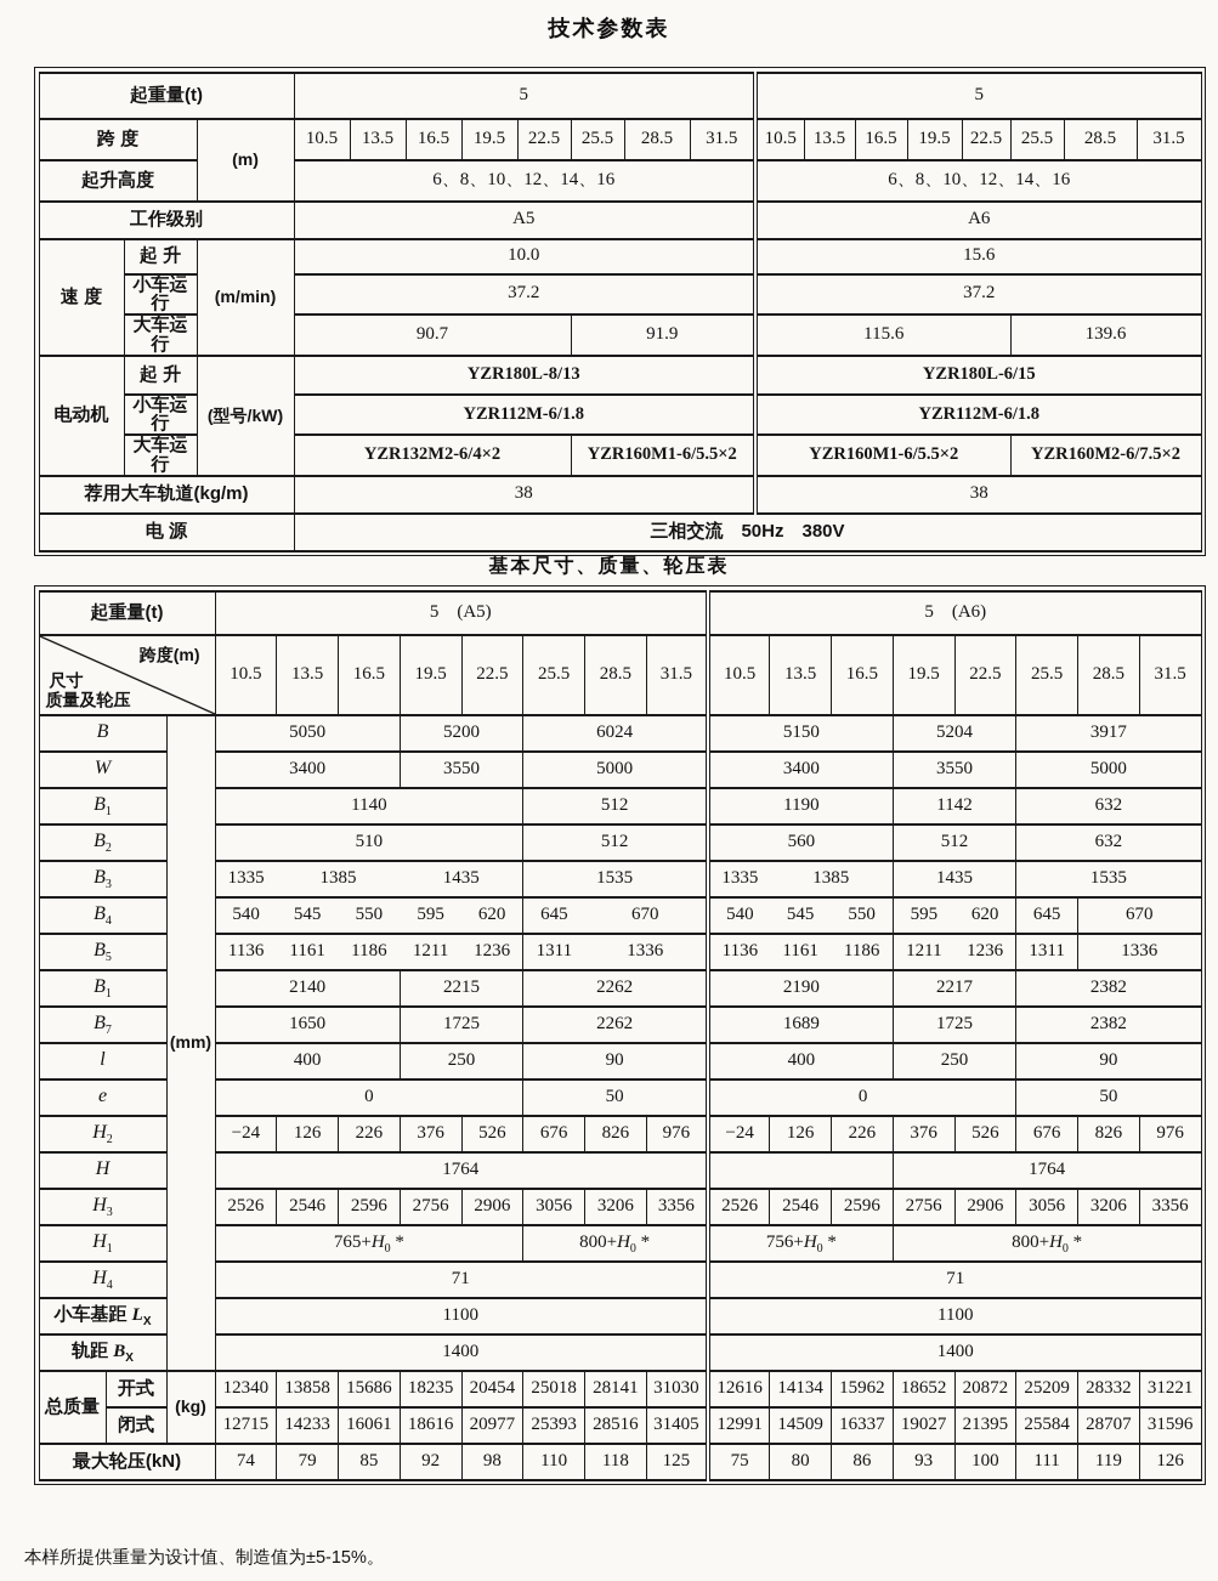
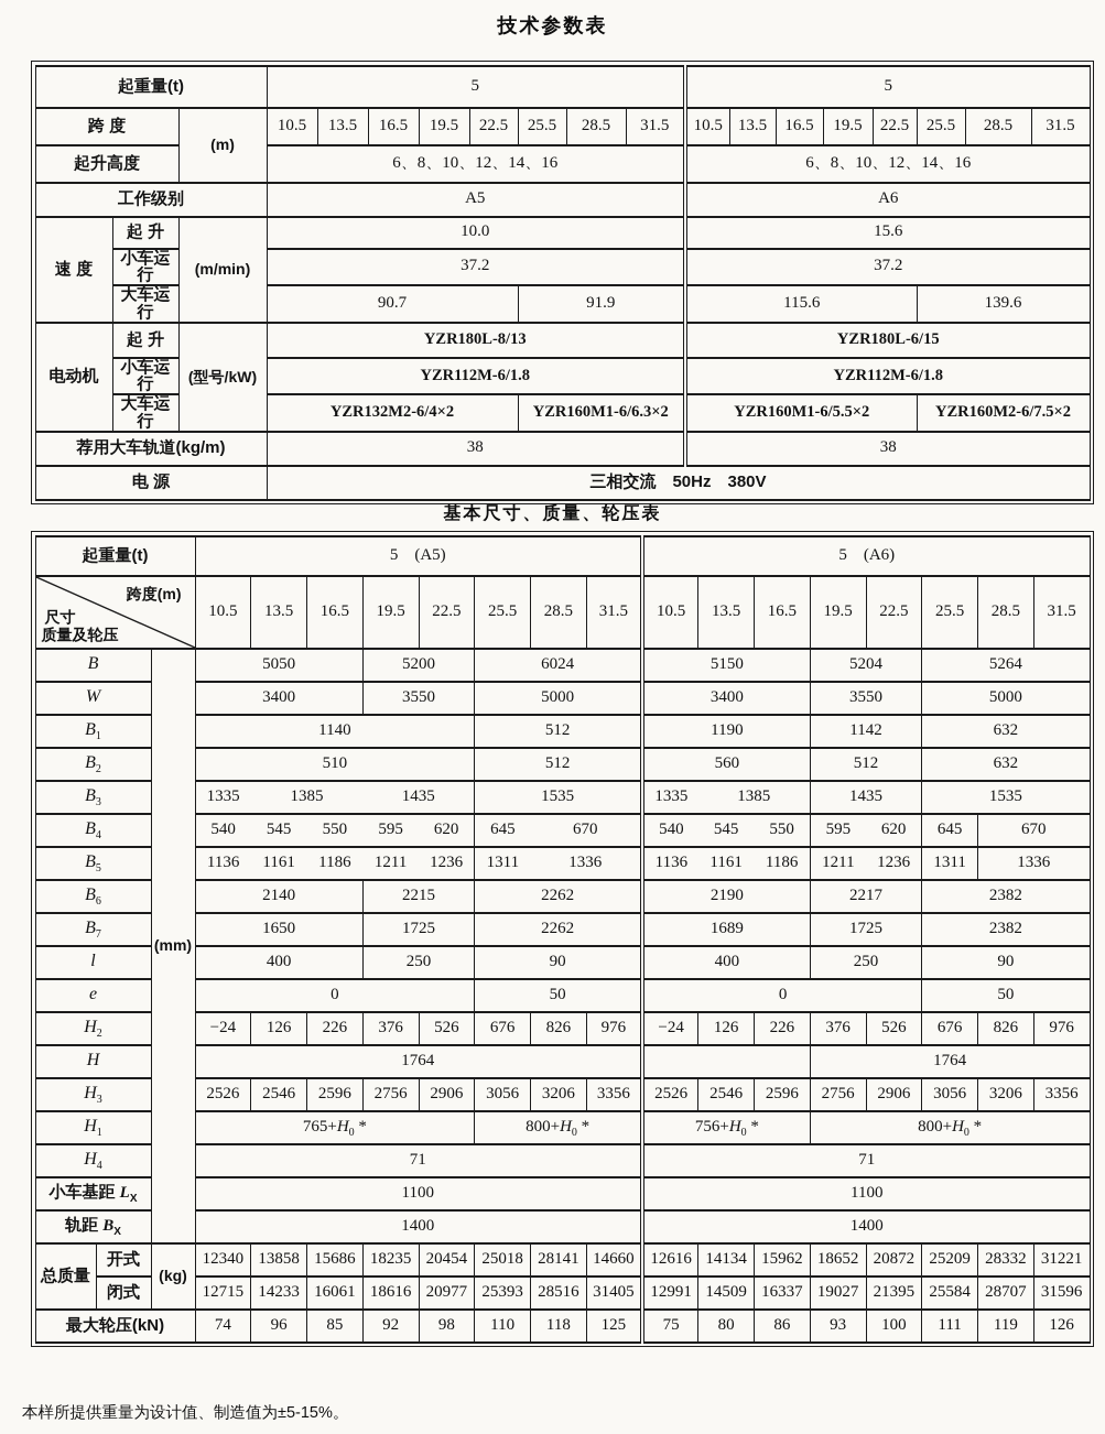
  技术参数表
  起重量(t)	5	5
  跨 度	(m)	10.5	13.5	16.5	19.5	22.5	25.5	28.5	31.5	10.5	13.5	16.5	19.5	22.5	25.5	28.5	31.5
  起升高度	6、8、10、12、14、16	6、8、10、12、14、16
  工作级别	A5	A6
  速 度	起 升	(m/min)	10.0	15.6
  小车运行	37.2	37.2
  大车运行	90.7	91.9	115.6	139.6
  电动机	起 升	(型号/kW)	YZR180L-8/13	YZR180L-6/15
  小车运行	YZR112M-6/1.8	YZR112M-6/1.8
- 大车运行	YZR132M2-6/4×2	YZR160M1-6/5.5×2	YZR160M1-6/5.5×2	YZR160M2-6/7.5×2
+ 大车运行	YZR132M2-6/4×2	YZR160M1-6/6.3×2	YZR160M1-6/5.5×2	YZR160M2-6/7.5×2
  荐用大车轨道(kg/m)	38	38
  电 源	三相交流 50Hz 380V
  基本尺寸、质量、轮压表
  起重量(t)	5 (A5)	5 (A6)
  跨度(m)尺寸质量及轮压	10.5	13.5	16.5	19.5	22.5	25.5	28.5	31.5	10.5	13.5	16.5	19.5	22.5	25.5	28.5	31.5
- B	(mm)	5050	5200	6024	5150	5204	3917
+ B	(mm)	5050	5200	6024	5150	5204	5264
  W	3400	3550	5000	3400	3550	5000
  B1	1140	512	1190	1142	632
  B2	510	512	560	512	632
  B3	1335	1385	1435	1535	1335	1385	1435	1535
  B4	540	545	550	595	620	645	670	540	545	550	595	620	645	670
  B5	1136	1161	1186	1211	1236	1311	1336	1136	1161	1186	1211	1236	1311	1336
- B1	2140	2215	2262	2190	2217	2382
+ B6	2140	2215	2262	2190	2217	2382
  B7	1650	1725	2262	1689	1725	2382
  l	400	250	90	400	250	90
  e	0	50	0	50
  H2	−24	126	226	376	526	676	826	976	−24	126	226	376	526	676	826	976
  H	1764		1764
  H3	2526	2546	2596	2756	2906	3056	3206	3356	2526	2546	2596	2756	2906	3056	3206	3356
  H1	765+H0 *	800+H0 *	756+H0 *	800+H0 *
  H4	71	71
  小车基距 LX	1100	1100
  轨距 BX	1400	1400
- 总质量	开式	(kg)	12340	13858	15686	18235	20454	25018	28141	31030	12616	14134	15962	18652	20872	25209	28332	31221
+ 总质量	开式	(kg)	12340	13858	15686	18235	20454	25018	28141	14660	12616	14134	15962	18652	20872	25209	28332	31221
  闭式	12715	14233	16061	18616	20977	25393	28516	31405	12991	14509	16337	19027	21395	25584	28707	31596
- 最大轮压(kN)	74	79	85	92	98	110	118	125	75	80	86	93	100	111	119	126
+ 最大轮压(kN)	74	96	85	92	98	110	118	125	75	80	86	93	100	111	119	126
  本样所提供重量为设计值、制造值为±5-15%。
